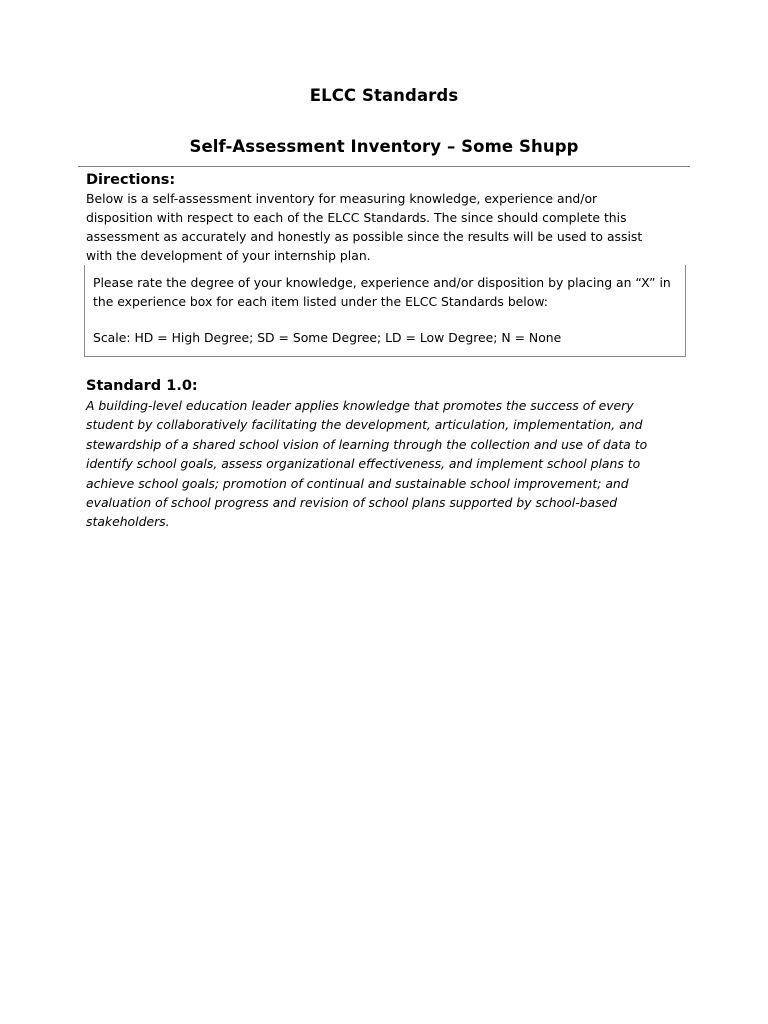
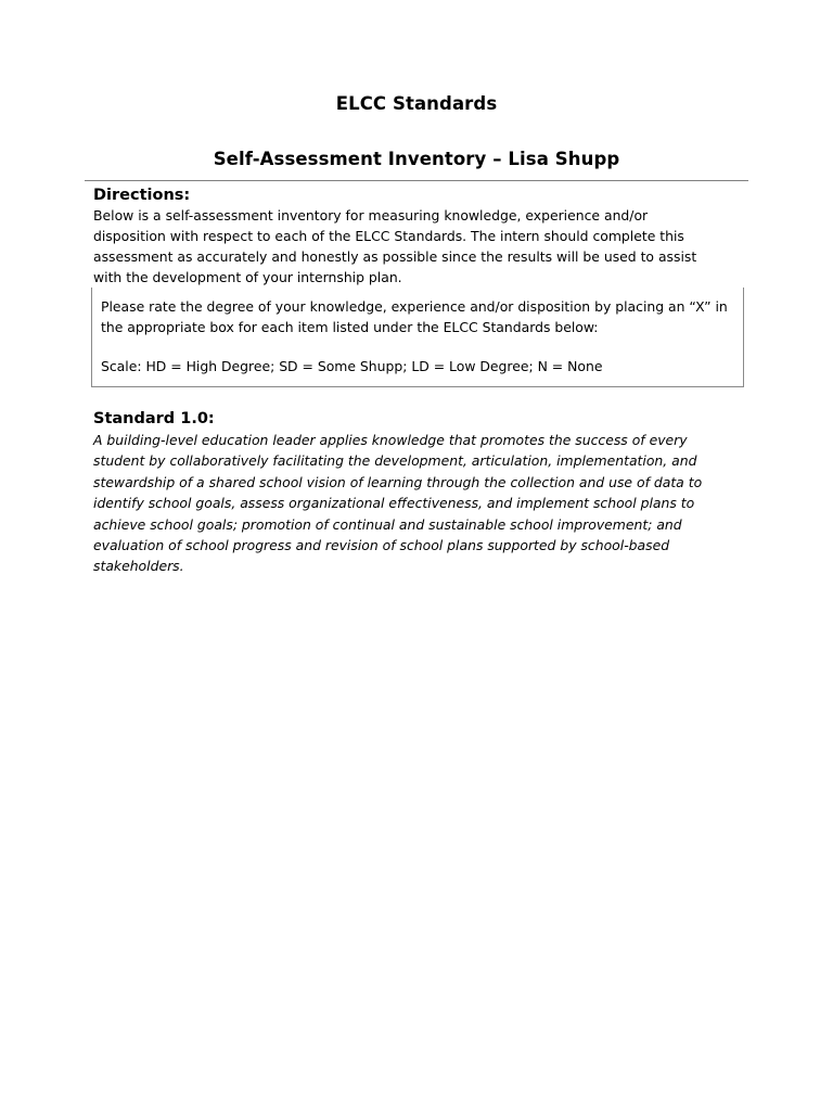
  ELCC Standards
- Self-Assessment Inventory – Some Shupp
+ Self-Assessment Inventory – Lisa Shupp
  Directions:
- Below is a self-assessment inventory for measuring knowledge, experience and/or disposition with respect to each of the ELCC Standards. The since should complete this assessment as accurately and honestly as possible since the results will be used to assist with the development of your internship plan.
+ Below is a self-assessment inventory for measuring knowledge, experience and/or disposition with respect to each of the ELCC Standards. The intern should complete this assessment as accurately and honestly as possible since the results will be used to assist with the development of your internship plan.
- Please rate the degree of your knowledge, experience and/or disposition by placing an “X” in the experience box for each item listed under the ELCC Standards below:
+ Please rate the degree of your knowledge, experience and/or disposition by placing an “X” in the appropriate box for each item listed under the ELCC Standards below:
- Scale: HD = High Degree; SD = Some Degree; LD = Low Degree; N = None
+ Scale: HD = High Degree; SD = Some Shupp; LD = Low Degree; N = None
  Standard 1.0:
  A building-level education leader applies knowledge that promotes the success of every student by collaboratively facilitating the development, articulation, implementation, and stewardship of a shared school vision of learning through the collection and use of data to identify school goals, assess organizational effectiveness, and implement school plans to achieve school goals; promotion of continual and sustainable school improvement; and evaluation of school progress and revision of school plans supported by school-based stakeholders.
